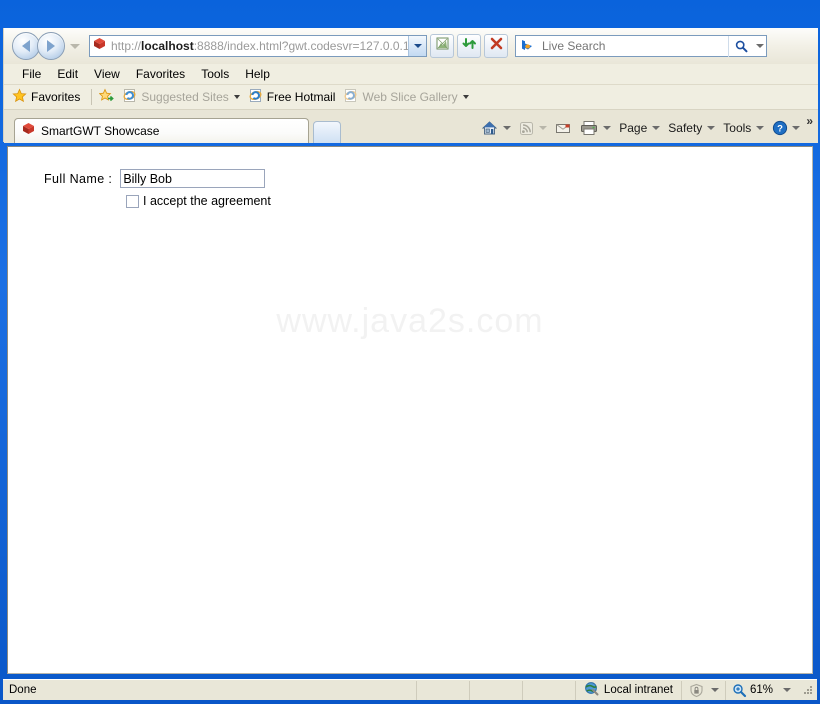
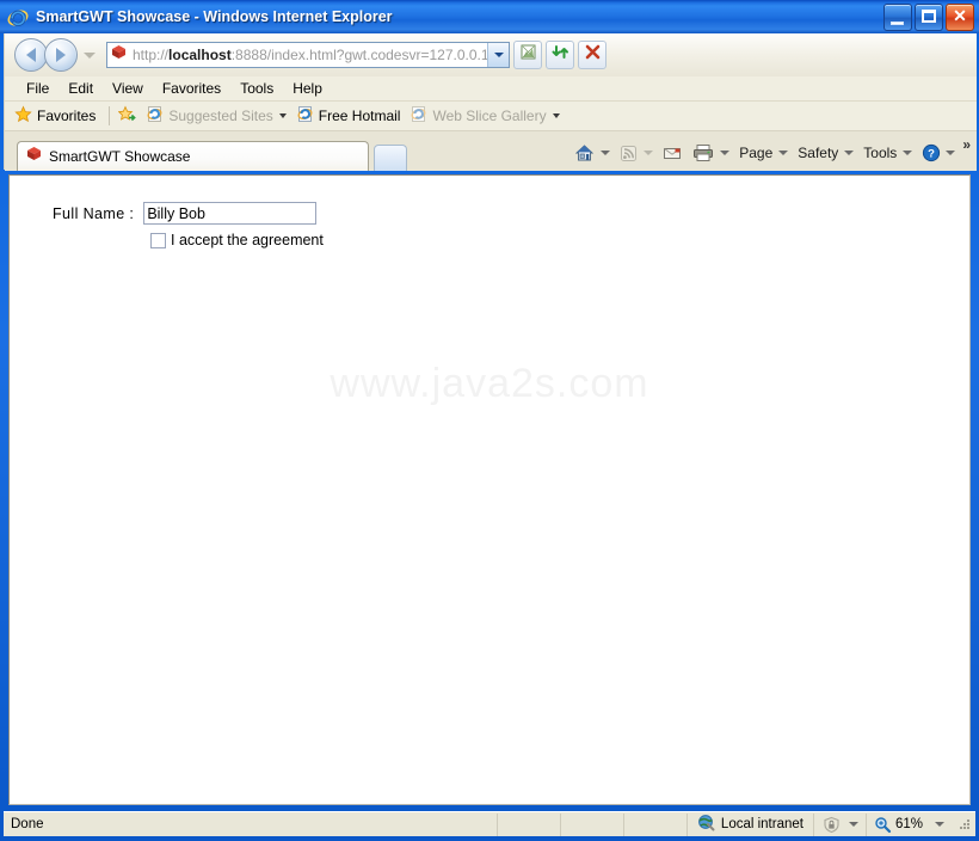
+ SmartGWT Showcase - Windows Internet Explorer
+ ✕
  http://localhost:8888/index.html?gwt.codesvr=127.0.0.1
- Live Search
  File
  Edit
  View
  Favorites
  Tools
  Help
  Favorites
  Suggested Sites
  Free Hotmail
  Web Slice Gallery
  SmartGWT Showcase
  Page
  Safety
  Tools
  ?
  »
  Full Name :
  Billy Bob
  I accept the agreement
  Done
  Local intranet
  61%
